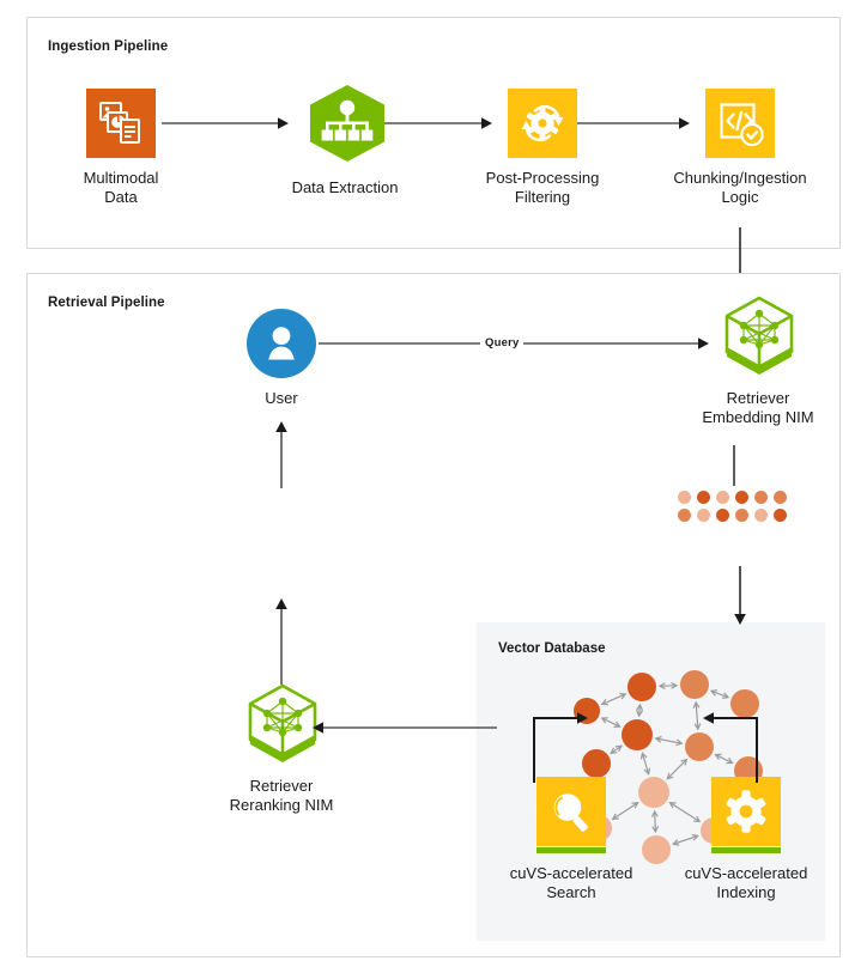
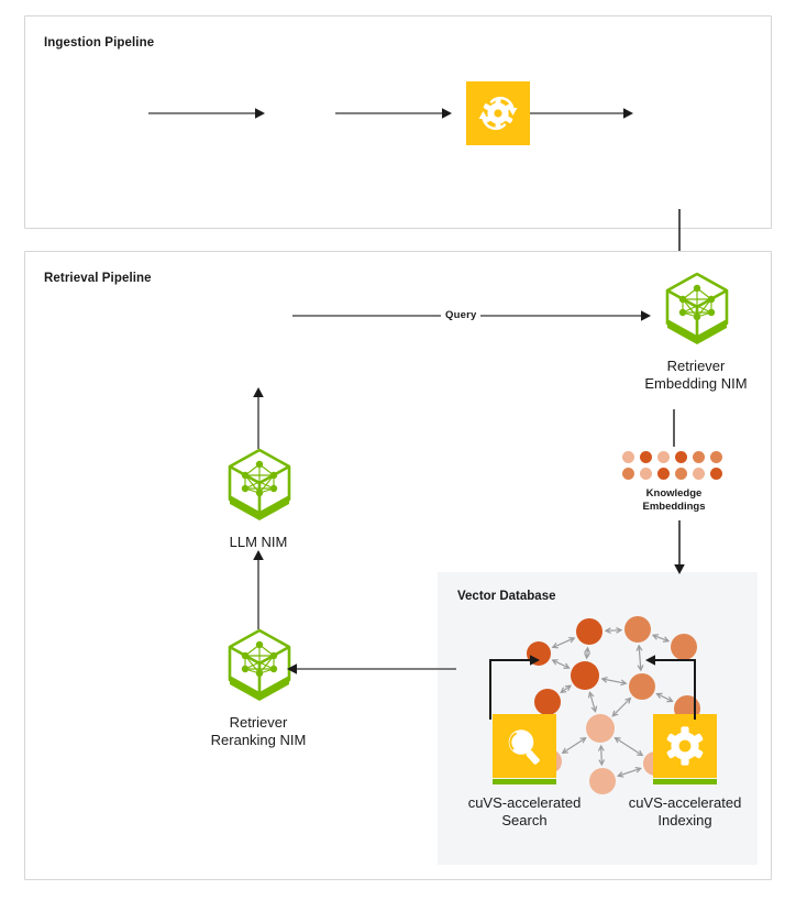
  Ingestion Pipeline
- Multimodal
- Data
- Data Extraction
- Post-Processing
- Filtering
- Chunking/Ingestion
- Logic
  Retrieval Pipeline
  Vector Database
- User
  Query
  Retriever
  Embedding NIM
+ Knowledge
+ Embeddings
+ LLM NIM
  Retriever
  Reranking NIM
  cuVS-accelerated
  Search
  cuVS-accelerated
  Indexing
